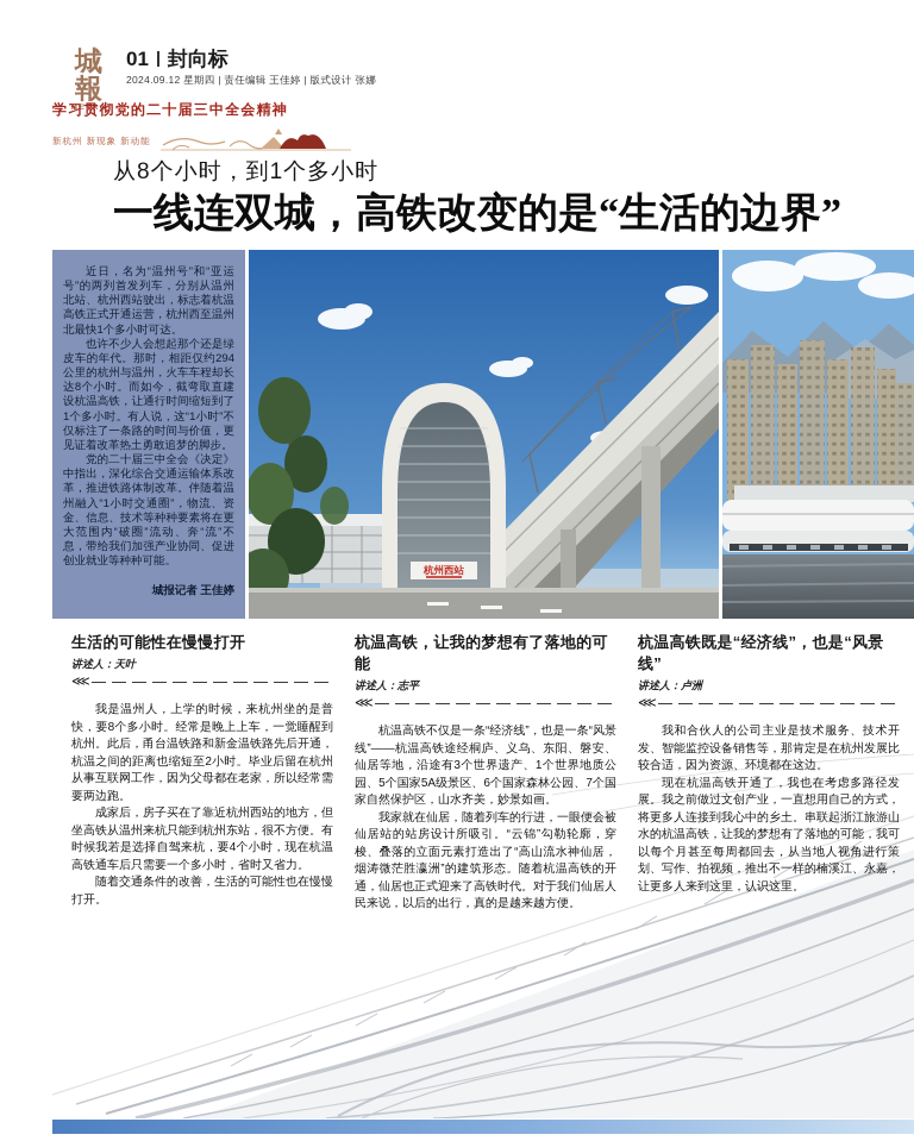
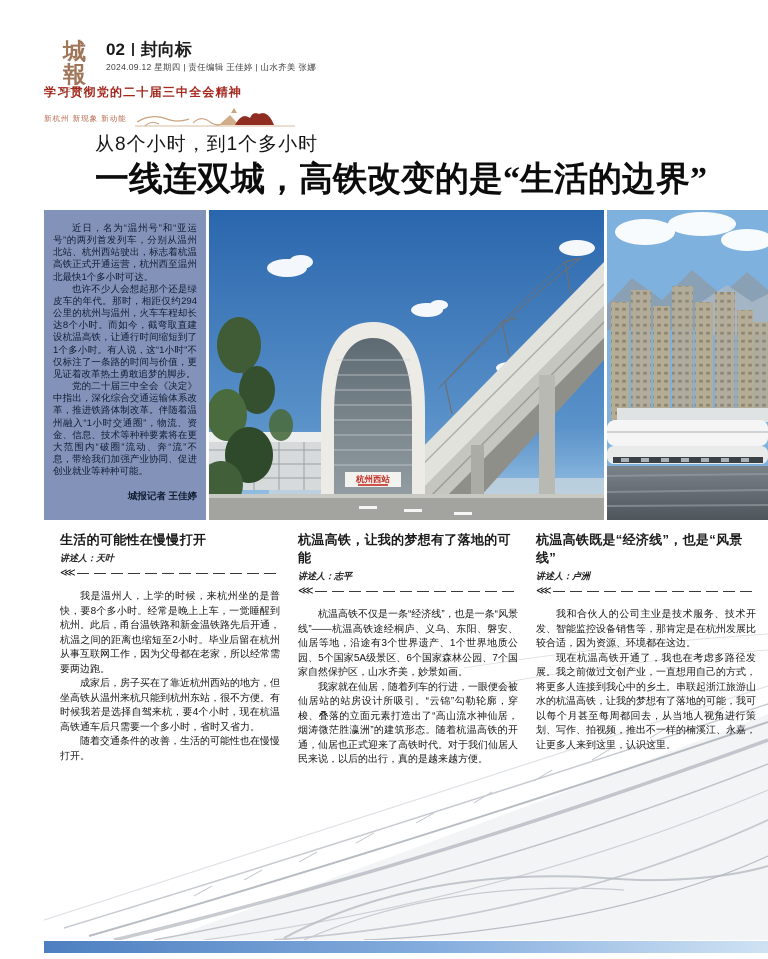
  城報
- 01
+ 02
  封向标
- 2024.09.12 星期四 | 责任编辑 王佳婷 | 版式设计 张娜
+ 2024.09.12 星期四 | 责任编辑 王佳婷 | 山水齐美 张娜
  学习贯彻党的二十届三中全会精神
  新杭州 新现象 新动能
  从8个小时，到1个多小时
  一线连双城，高铁改变的是“生活的边界”
  近日，名为“温州号”和“亚运号”的两列首发列车，分别从温州北站、杭州西站驶出，标志着杭温高铁正式开通运营，杭州西至温州北最快1个多小时可达。
  也许不少人会想起那个还是绿皮车的年代。那时，相距仅约294公里的杭州与温州，火车车程却长达8个小时。而如今，截弯取直建设杭温高铁，让通行时间缩短到了1个多小时。有人说，这“1小时”不仅标注了一条路的时间与价值，更见证着改革热土勇敢追梦的脚步。
  党的二十届三中全会《决定》中指出，深化综合交通运输体系改革，推进铁路体制改革。伴随着温州融入“1小时交通圈”，物流、资金、信息、技术等种种要素将在更大范围内“破圈”流动、奔“流”不息，带给我们加强产业协同、促进创业就业等种种可能。
  城报记者 王佳婷
  杭州西站
  生活的可能性在慢慢打开
  讲述人：天叶
  ⋘
  我是温州人，上学的时候，来杭州坐的是普快，要8个多小时。经常是晚上上车，一觉睡醒到杭州。此后，甬台温铁路和新金温铁路先后开通，杭温之间的距离也缩短至2小时。毕业后留在杭州从事互联网工作，因为父母都在老家，所以经常需要两边跑。
  成家后，房子买在了靠近杭州西站的地方，但坐高铁从温州来杭只能到杭州东站，很不方便。有时候我若是选择自驾来杭，要4个小时，现在杭温高铁通车后只需要一个多小时，省时又省力。
  随着交通条件的改善，生活的可能性也在慢慢打开。
  杭温高铁，让我的梦想有了落地的可能
  讲述人：志平
  ⋘
  杭温高铁不仅是一条“经济线”，也是一条“风景线”——杭温高铁途经桐庐、义乌、东阳、磐安、仙居等地，沿途有3个世界遗产、1个世界地质公园、5个国家5A级景区、6个国家森林公园、7个国家自然保护区，山水齐美，妙景如画。
  我家就在仙居，随着列车的行进，一眼便会被仙居站的站房设计所吸引。“云锦”勾勒轮廓，穿梭、叠落的立面元素打造出了“高山流水神仙居，烟涛微茫胜瀛洲”的建筑形态。随着杭温高铁的开通，仙居也正式迎来了高铁时代。对于我们仙居人民来说，以后的出行，真的是越来越方便。
  杭温高铁既是“经济线”，也是“风景线”
  讲述人：卢洲
  ⋘
  我和合伙人的公司主业是技术服务、技术开发、智能监控设备销售等，那肯定是在杭州发展比较合适，因为资源、环境都在这边。
  现在杭温高铁开通了，我也在考虑多路径发展。我之前做过文创产业，一直想用自己的方式，将更多人连接到我心中的乡土。串联起浙江旅游山水的杭温高铁，让我的梦想有了落地的可能，我可以每个月甚至每周都回去，从当地人视角进行策划、写作、拍视频，推出不一样的楠溪江、永嘉，让更多人来到这里，认识这里。
